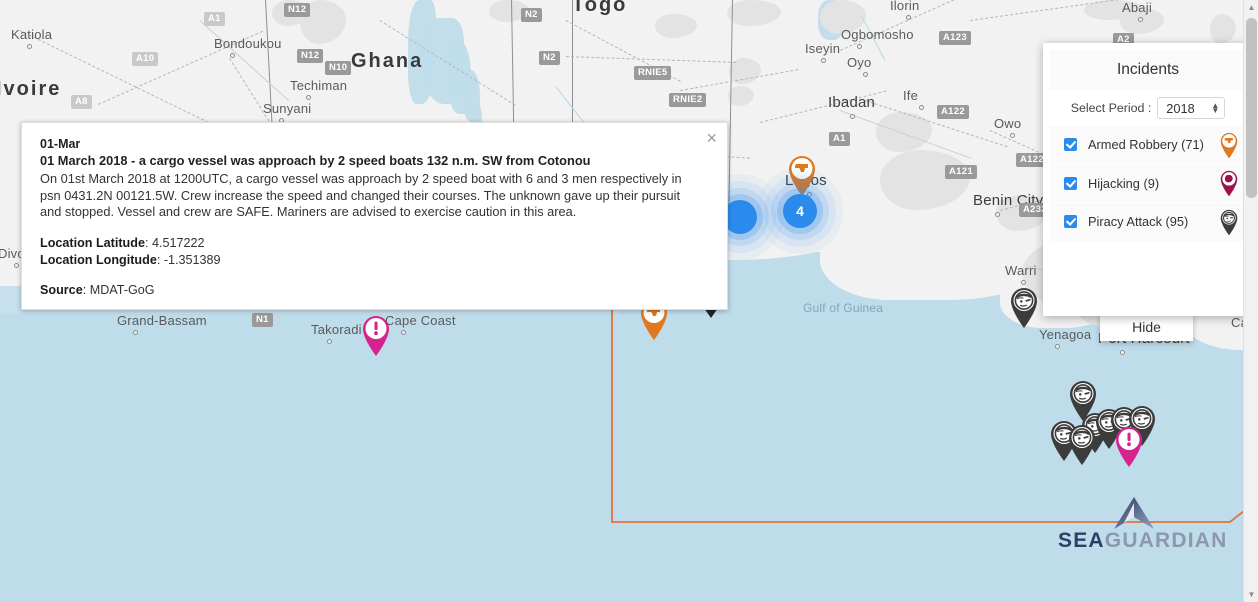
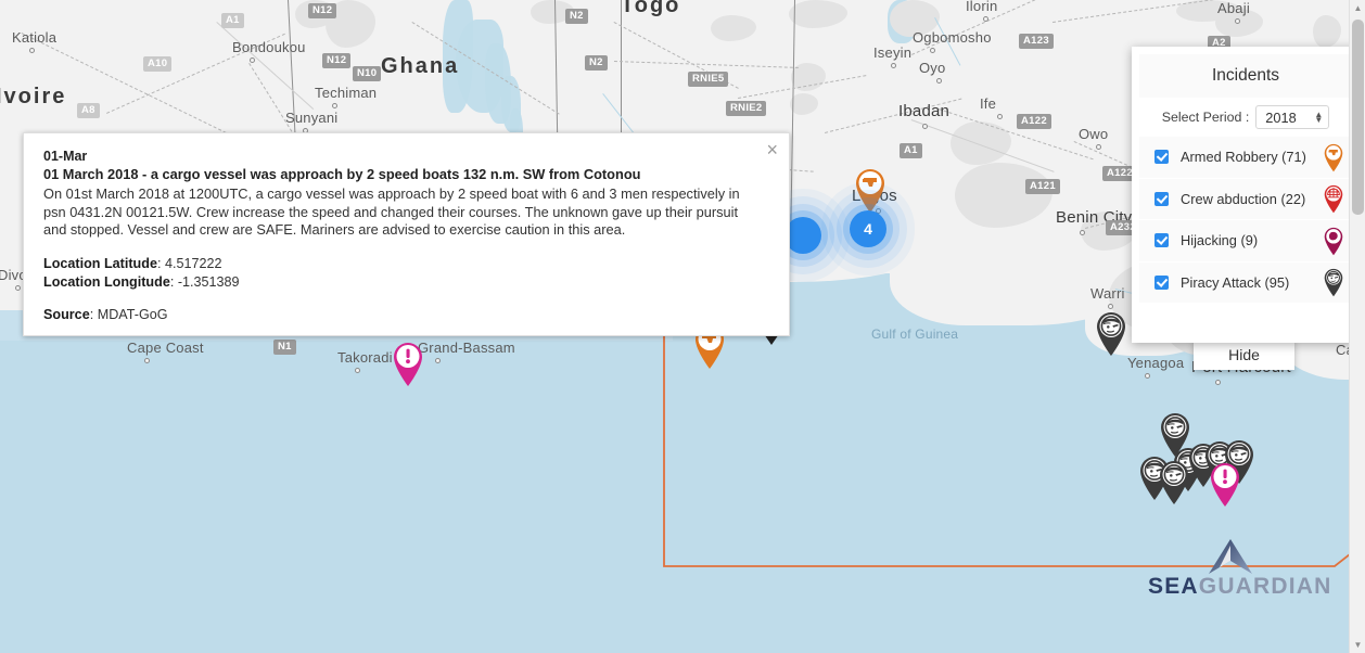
  Ghana
  Togo
  voire
  Ibadan
  Benin City
  Katiola
  Bondoukou
  Techiman
  Sunyani
  Div
- Grand-Bassam
+ Cape Coast
  Takoradi
- Cape Coast
+ Grand-Bassam
  Iseyin
  Ilorin
  Ogbomosho
  Oyo
  Ife
  Owo
  Abaji
  Warri
  Yenagoa
  Gulf of Guinea
  A1
  A10
  A8
  N12
  N12
  N10
  N2
  N2
  RNIE5
  RNIE2
  N1
  A123
  A1
  A122
  A122
  A121
  A2
  A23
  4
  ×
  01-Mar
  01 March 2018 - a cargo vessel was approach by 2 speed boats 132 n.m. SW from Cotonou
  On 01st March 2018 at 1200UTC, a cargo vessel was approach by 2 speed boat with 6 and 3 men respectively in psn 0431.2N 00121.5W. Crew increase the speed and changed their courses. The unknown gave up their pursuit and stopped. Vessel and crew are SAFE. Mariners are advised to exercise caution in this area.
  Location Latitude: 4.517222
  Location Longitude: -1.351389
  Source: MDAT-GoG
  Incidents
  Select Period :
  2018
  ▲
  ▼
  Armed Robbery (71)
+ Crew abduction (22)
  Hijacking (9)
  Piracy Attack (95)
  Hide
  SEAGUARDIAN
  ▲
  ▼
